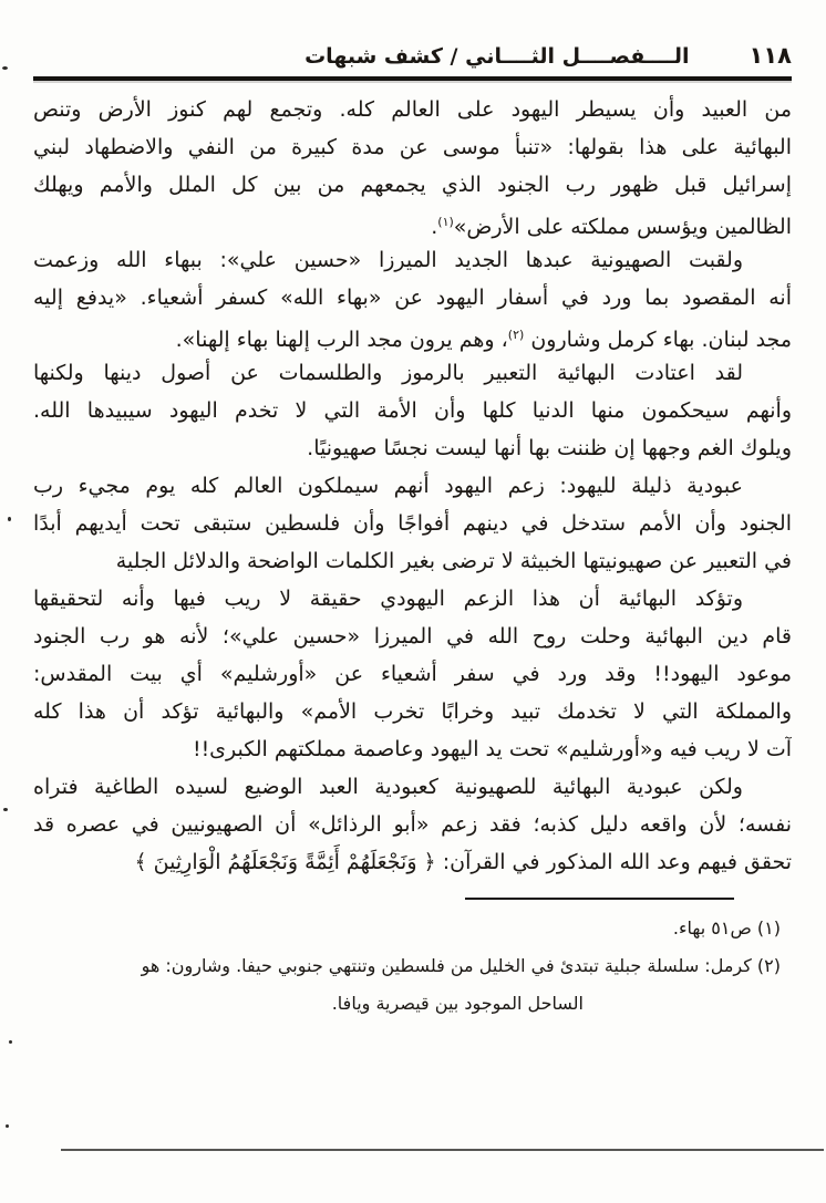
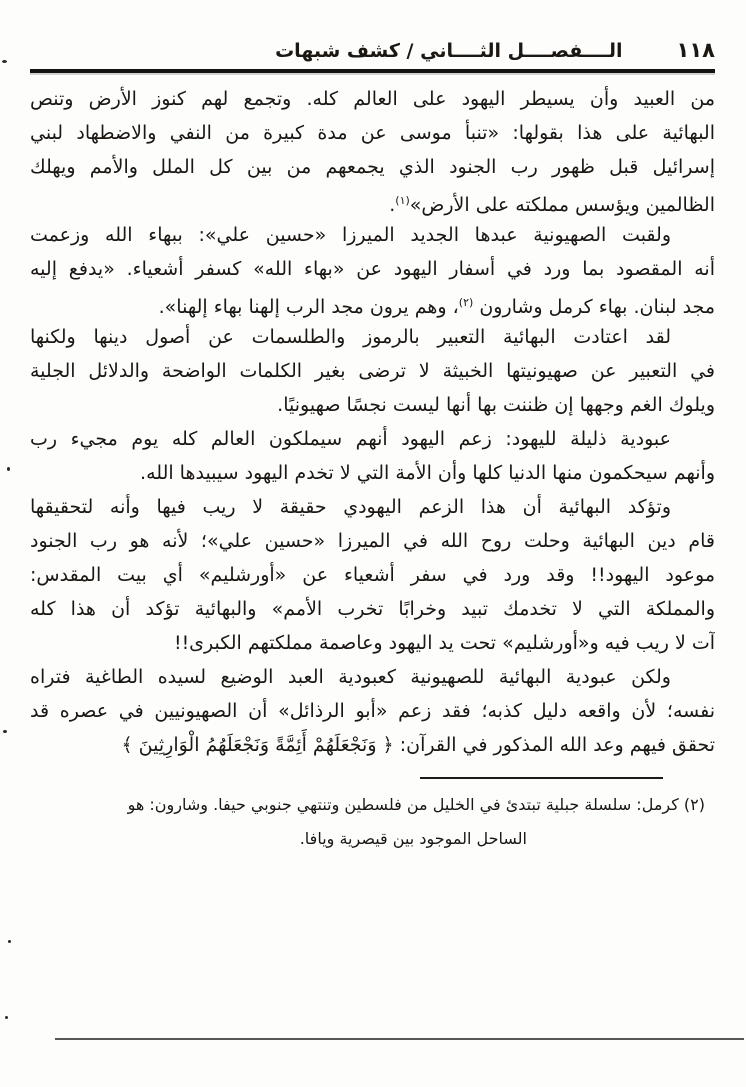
  ١١٨
  الــــفصــــل الثــــاني / كشف شبهات
  من العبيد وأن يسيطر اليهود على العالم كله. وتجمع لهم كنوز الأرض وتنص
  البهائية على هذا بقولها: «تنبأ موسى عن مدة كبيرة من النفي والاضطهاد لبني
  إسرائيل قبل ظهور رب الجنود الذي يجمعهم من بين كل الملل والأمم ويهلك
  الظالمين ويؤسس مملكته على الأرض»(١).
  ولقبت الصهيونية عبدها الجديد الميرزا «حسين علي»: ببهاء الله وزعمت
  أنه المقصود بما ورد في أسفار اليهود عن «بهاء الله» كسفر أشعياء. «يدفع إليه
  مجد لبنان. بهاء كرمل وشارون (٢)، وهم يرون مجد الرب إلهنا بهاء إلهنا».
  لقد اعتادت البهائية التعبير بالرموز والطلسمات عن أصول دينها ولكنها
- وأنهم سيحكمون منها الدنيا كلها وأن الأمة التي لا تخدم اليهود سيبيدها الله.
+ في التعبير عن صهيونيتها الخبيثة لا ترضى بغير الكلمات الواضحة والدلائل الجلية
  ويلوك الغم وجهها إن ظننت بها أنها ليست نجسًا صهيونيًا.
  عبودية ذليلة لليهود: زعم اليهود أنهم سيملكون العالم كله يوم مجيء رب
- الجنود وأن الأمم ستدخل في دينهم أفواجًا وأن فلسطين ستبقى تحت أيديهم أبدًا
- في التعبير عن صهيونيتها الخبيثة لا ترضى بغير الكلمات الواضحة والدلائل الجلية
+ وأنهم سيحكمون منها الدنيا كلها وأن الأمة التي لا تخدم اليهود سيبيدها الله.
  وتؤكد البهائية أن هذا الزعم اليهودي حقيقة لا ريب فيها وأنه لتحقيقها
  قام دين البهائية وحلت روح الله في الميرزا «حسين علي»؛ لأنه هو رب الجنود
  موعود اليهود!! وقد ورد في سفر أشعياء عن «أورشليم» أي بيت المقدس:
  والمملكة التي لا تخدمك تبيد وخرابًا تخرب الأمم» والبهائية تؤكد أن هذا كله
  آت لا ريب فيه و«أورشليم» تحت يد اليهود وعاصمة مملكتهم الكبرى!!
  ولكن عبودية البهائية للصهيونية كعبودية العبد الوضيع لسيده الطاغية فتراه
  نفسه؛ لأن واقعه دليل كذبه؛ فقد زعم «أبو الرذائل» أن الصهيونيين في عصره قد
  تحقق فيهم وعد الله المذكور في القرآن: ﴿ وَنَجْعَلَهُمْ أَئِمَّةً وَنَجْعَلَهُمُ الْوَارِثِينَ ﴾
- (١) ص٥١ بهاء.
  (٢) كرمل: سلسلة جبلية تبتدئ في الخليل من فلسطين وتنتهي جنوبي حيفا. وشارون: هو
  الساحل الموجود بين قيصرية ويافا.
